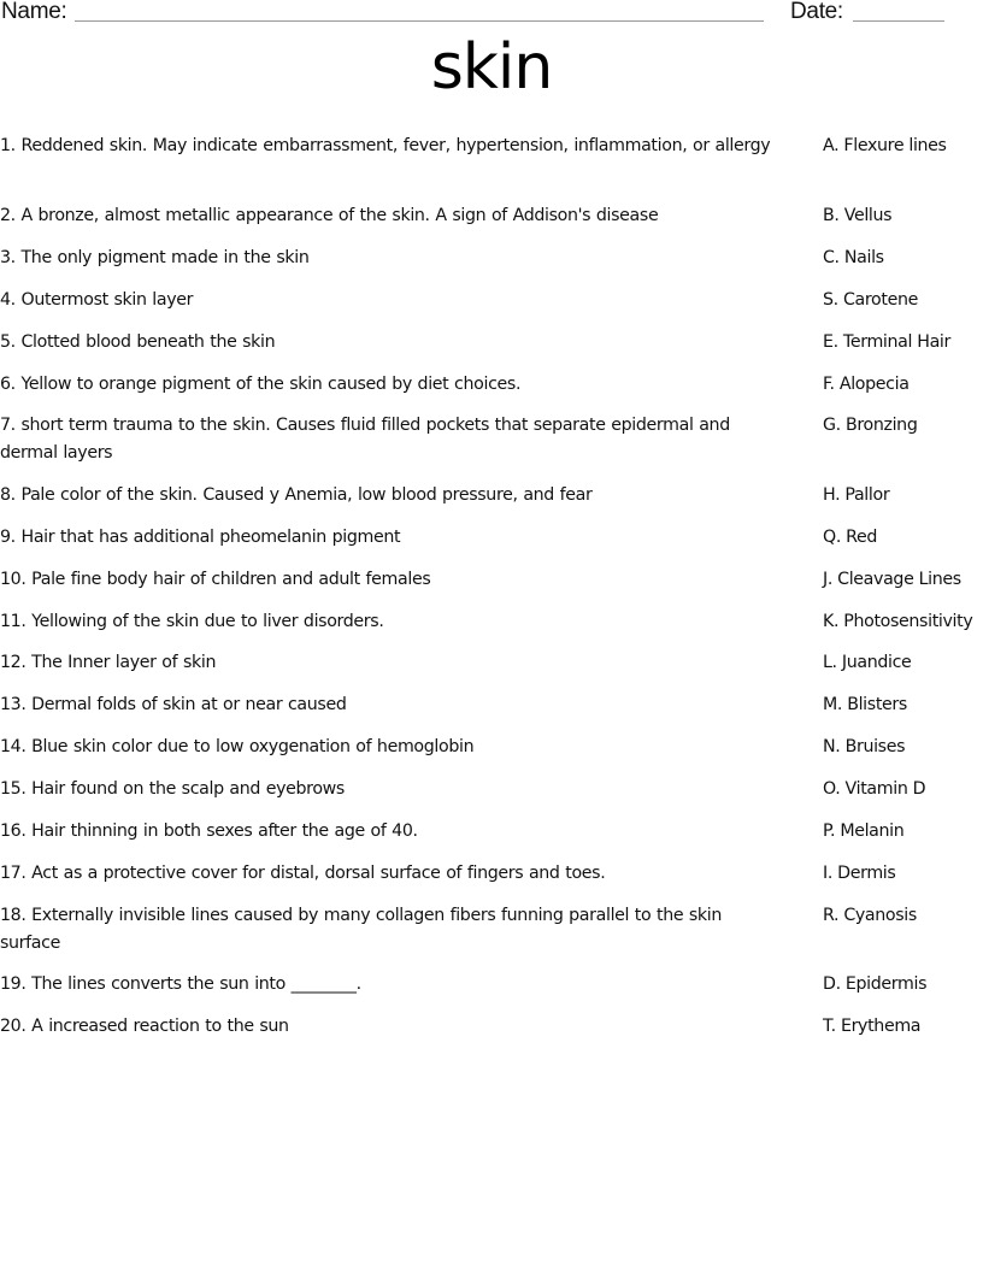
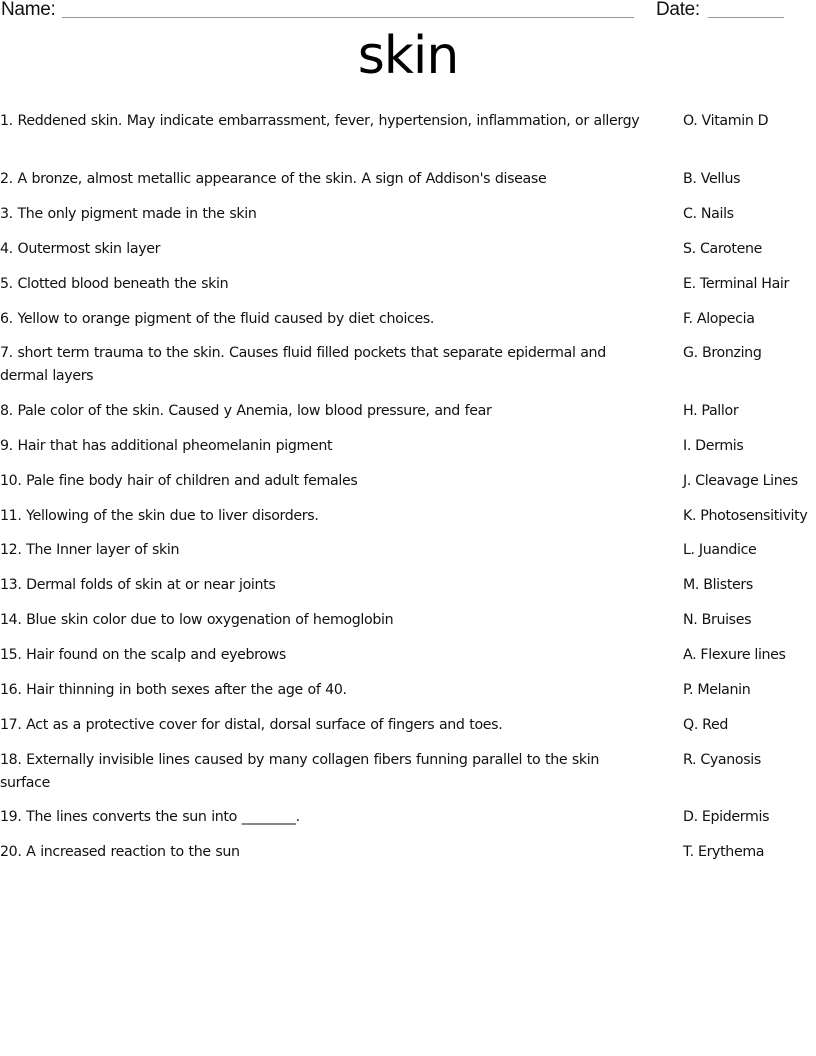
  Name:
  Date:
  skin
  1. Reddened skin. May indicate embarrassment, fever, hypertension, inflammation, or allergy
  2. A bronze, almost metallic appearance of the skin. A sign of Addison's disease
  3. The only pigment made in the skin
  4. Outermost skin layer
  5. Clotted blood beneath the skin
- 6. Yellow to orange pigment of the skin caused by diet choices.
+ 6. Yellow to orange pigment of the fluid caused by diet choices.
  7. short term trauma to the skin. Causes fluid filled pockets that separate epidermal and dermal layers
  8. Pale color of the skin. Caused y Anemia, low blood pressure, and fear
  9. Hair that has additional pheomelanin pigment
  10. Pale fine body hair of children and adult females
  11. Yellowing of the skin due to liver disorders.
  12. The Inner layer of skin
- 13. Dermal folds of skin at or near caused
+ 13. Dermal folds of skin at or near joints
  14. Blue skin color due to low oxygenation of hemoglobin
  15. Hair found on the scalp and eyebrows
  16. Hair thinning in both sexes after the age of 40.
  17. Act as a protective cover for distal, dorsal surface of fingers and toes.
  18. Externally invisible lines caused by many collagen fibers funning parallel to the skin surface
  19. The lines converts the sun into ________.
  20. A increased reaction to the sun
- A. Flexure lines
+ O. Vitamin D
  B. Vellus
  C. Nails
  S. Carotene
  E. Terminal Hair
  F. Alopecia
  G. Bronzing
  H. Pallor
- Q. Red
+ I. Dermis
  J. Cleavage Lines
  K. Photosensitivity
  L. Juandice
  M. Blisters
  N. Bruises
- O. Vitamin D
+ A. Flexure lines
  P. Melanin
- I. Dermis
+ Q. Red
  R. Cyanosis
  D. Epidermis
  T. Erythema
